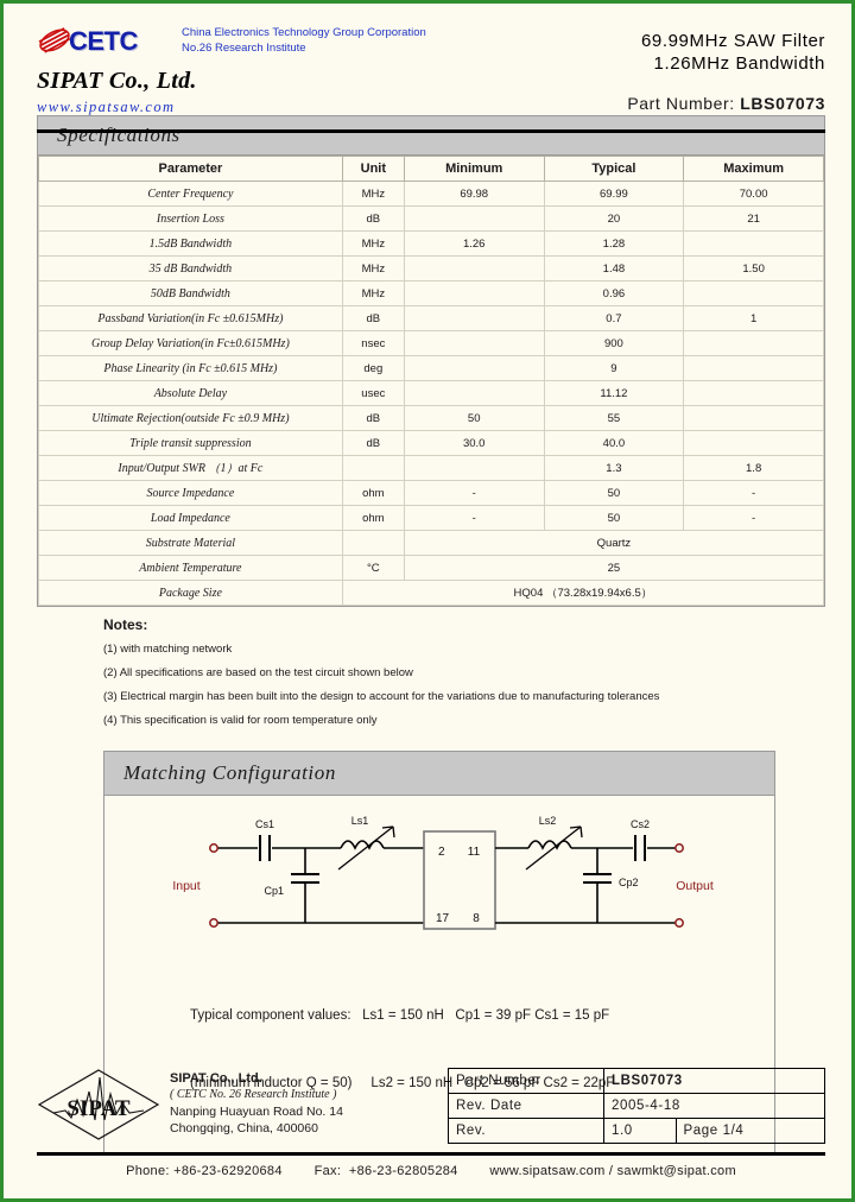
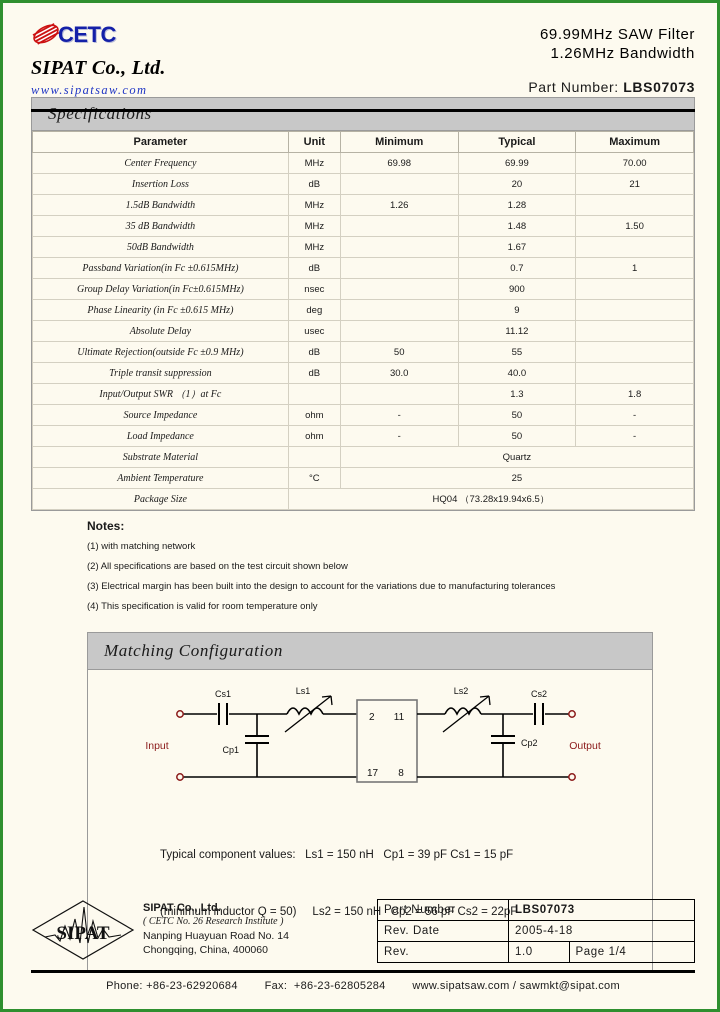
  CETC
- China Electronics Technology Group Corporation
- No.26 Research Institute
  SIPAT Co., Ltd.
  www.sipatsaw.com
  69.99MHz SAW Filter
  1.26MHz Bandwidth
  Part Number: LBS07073
  Specifications
  Parameter	Unit	Minimum	Typical	Maximum
  Center Frequency	MHz	69.98	69.99	70.00
  Insertion Loss	dB		20	21
  1.5dB Bandwidth	MHz	1.26	1.28
  35 dB Bandwidth	MHz		1.48	1.50
- 50dB Bandwidth	MHz		0.96
+ 50dB Bandwidth	MHz		1.67
  Passband Variation(in Fc ±0.615MHz)	dB		0.7	1
  Group Delay Variation(in Fc±0.615MHz)	nsec		900
  Phase Linearity (in Fc ±0.615 MHz)	deg		9
  Absolute Delay	usec		11.12
  Ultimate Rejection(outside Fc ±0.9 MHz)	dB	50	55
  Triple transit suppression	dB	30.0	40.0
  Input/Output SWR （1）at Fc			1.3	1.8
  Source Impedance	ohm	-	50	-
  Load Impedance	ohm	-	50	-
  Substrate Material		Quartz
  Ambient Temperature	°C	25
  Package Size	HQ04 （73.28x19.94x6.5）
  Notes:
  (1) with matching network
  (2) All specifications are based on the test circuit shown below
  (3) Electrical margin has been built into the design to account for the variations due to manufacturing tolerances
  (4) This specification is valid for room temperature only
  Matching Configuration
  Cs1
  Ls1
  Cp1
  Ls2
  Cp2
  Cs2
  2
  11
  17
  8
  Input
  Output
  Typical component values: Ls1 = 150 nH Cp1 = 39 pF Cs1 = 15 pF
  (minimum inductor Q = 50) Ls2 = 150 nH Cp2 = 56 pF Cs2 = 22pF
  SIPAT
  SIPAT Co., Ltd.
  ( CETC No. 26 Research Institute )
  Nanping Huayuan Road No. 14
  Chongqing, China, 400060
  Part Number	LBS07073
  Rev. Date	2005-4-18
  Rev.	1.0	Page 1/4
  Phone: +86-23-62920684 Fax: +86-23-62805284 www.sipatsaw.com / sawmkt@sipat.com
